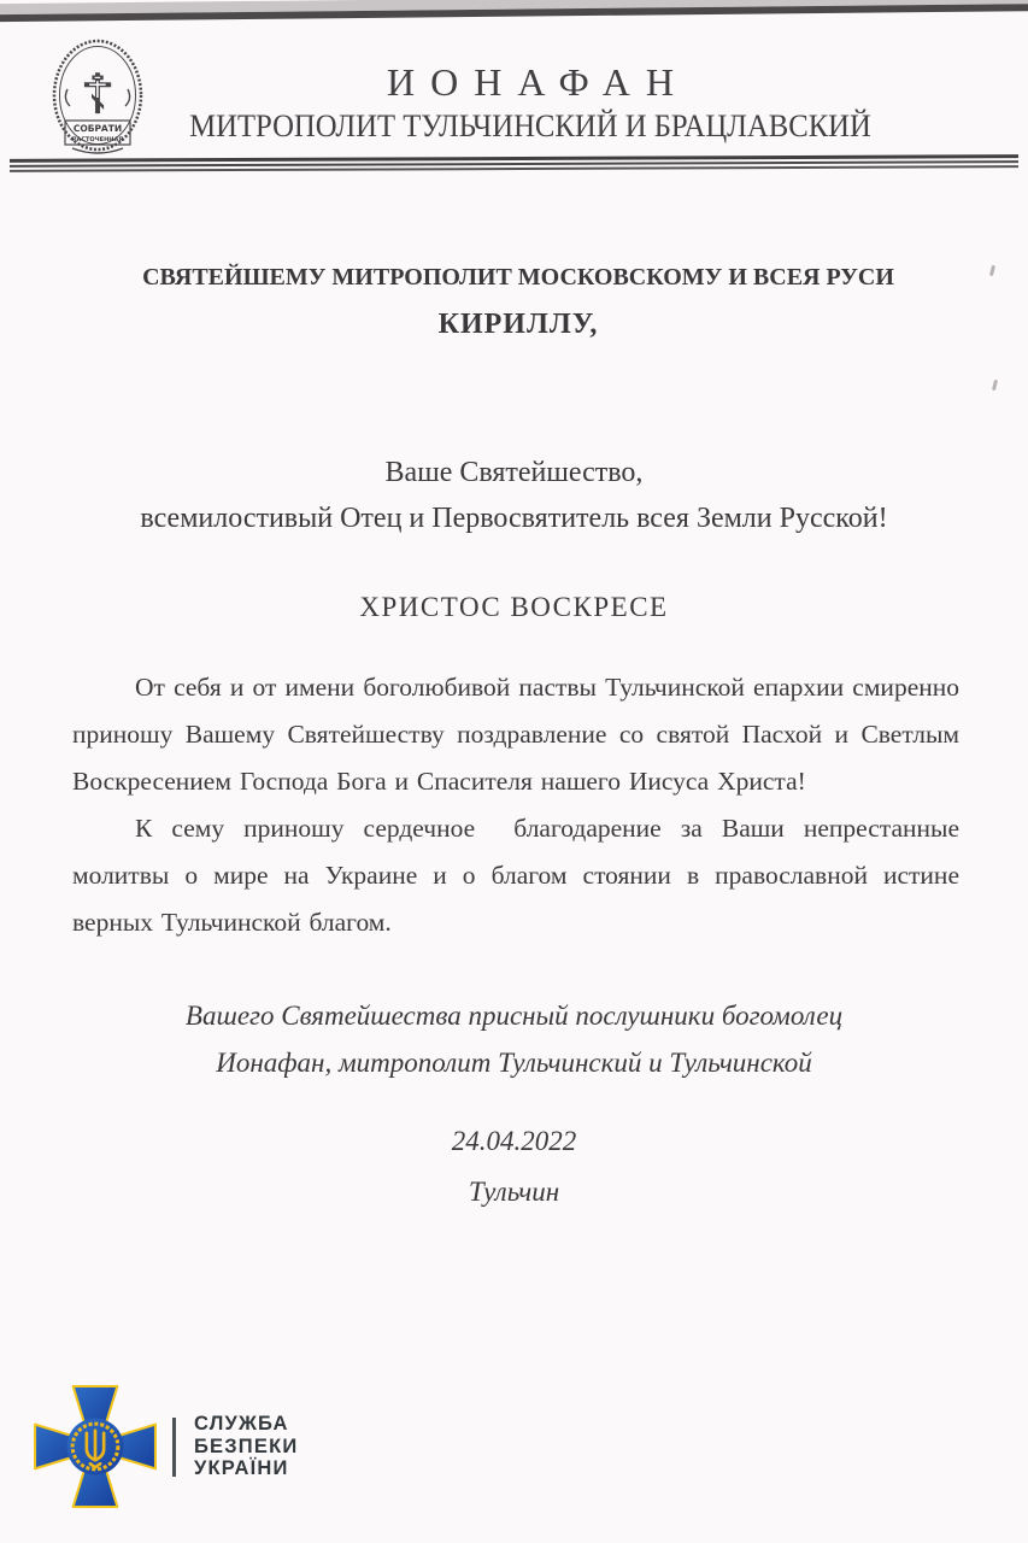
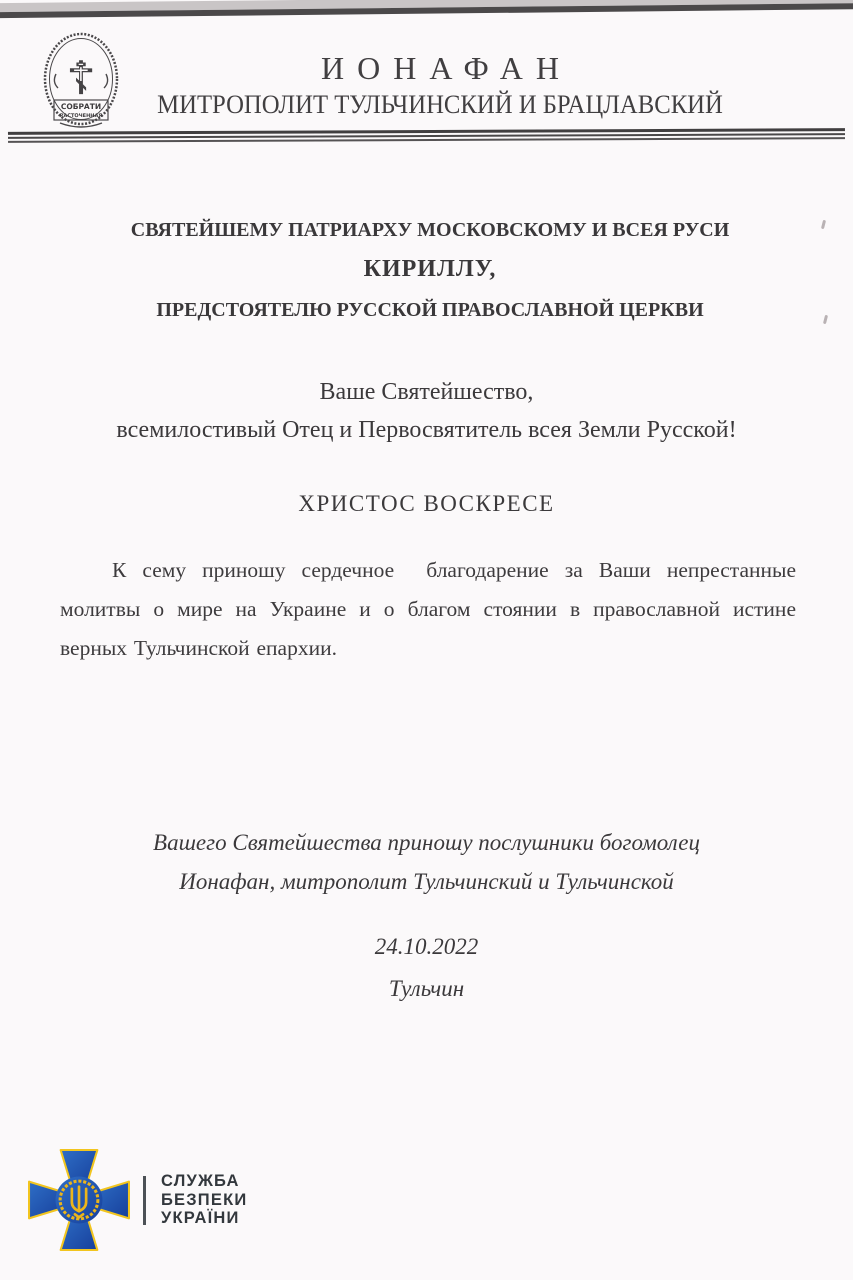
  ☦
  СОБРАТИ
  ИОНАФАН
  МИТРОПОЛИТ ТУЛЬЧИНСКИЙ И БРАЦЛАВСКИЙ
- СВЯТЕЙШЕМУ МИТРОПОЛИТ МОСКОВСКОМУ И ВСЕЯ РУСИ
+ СВЯТЕЙШЕМУ ПАТРИАРХУ МОСКОВСКОМУ И ВСЕЯ РУСИ
  КИРИЛЛУ,
+ ПРЕДСТОЯТЕЛЮ РУССКОЙ ПРАВОСЛАВНОЙ ЦЕРКВИ
  Ваше Святейшество,
  всемилостивый Отец и Первосвятитель всея Земли Русской!
  ХРИСТОС ВОСКРЕСЕ
- От себя и от имени боголюбивой паствы Тульчинской епархии смиренно приношу Вашему Святейшеству поздравление со святой Пасхой и Светлым Воскресением Господа Бога и Спасителя нашего Иисуса Христа!
- К сему приношу сердечное благодарение за Ваши непрестанные молитвы о мире на Украине и о благом стоянии в православной истине верных Тульчинской благом.
+ К сему приношу сердечное благодарение за Ваши непрестанные молитвы о мире на Украине и о благом стоянии в православной истине верных Тульчинской епархии.
- Вашего Святейшества присный послушники богомолец
+ Вашего Святейшества приношу послушники богомолец
  Ионафан, митрополит Тульчинский и Тульчинской
- 24.04.2022
+ 24.10.2022
  Тульчин
  СЛУЖБА
  БЕЗПЕКИ
  УКРАЇНИ
